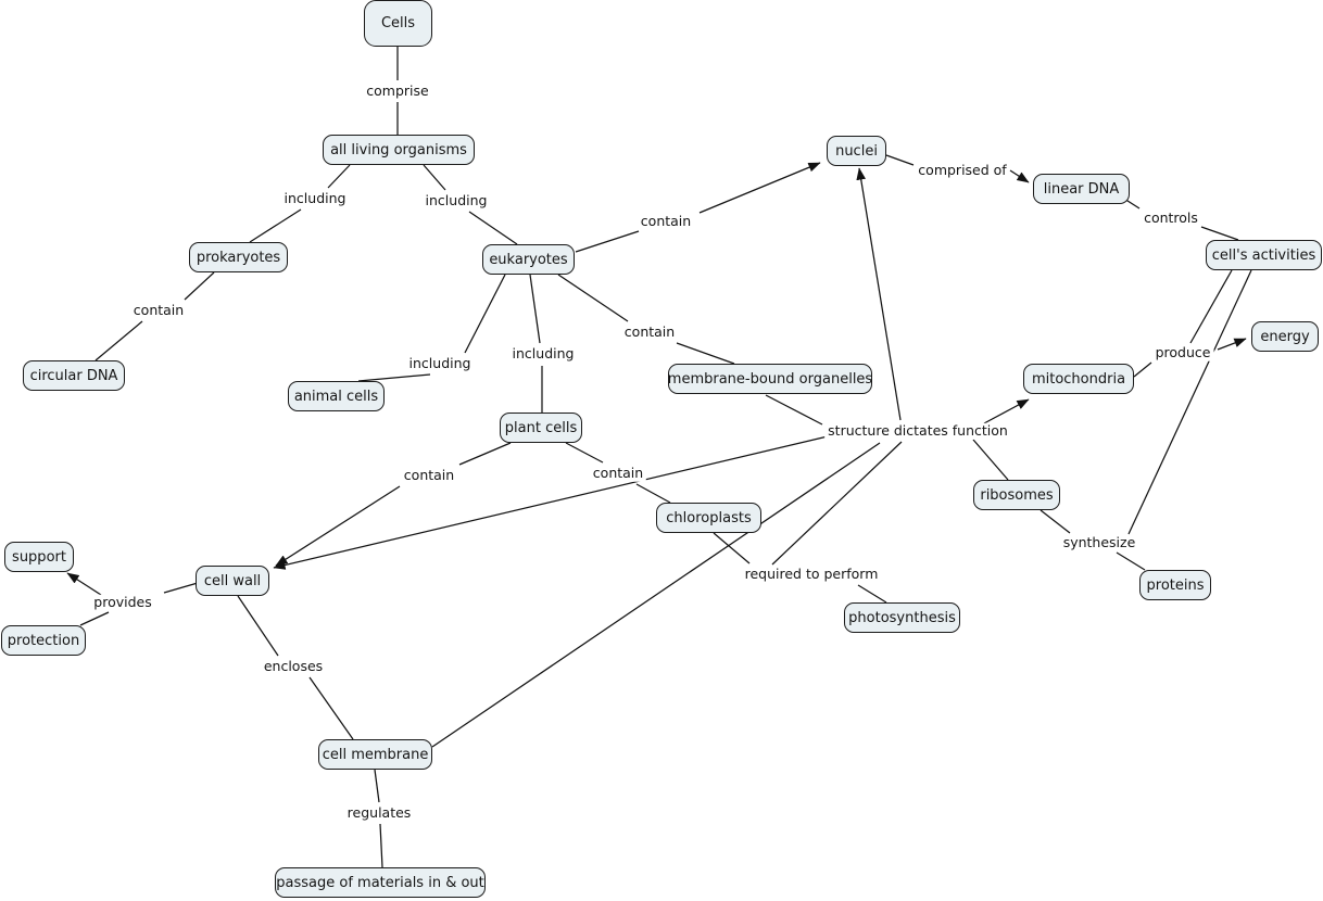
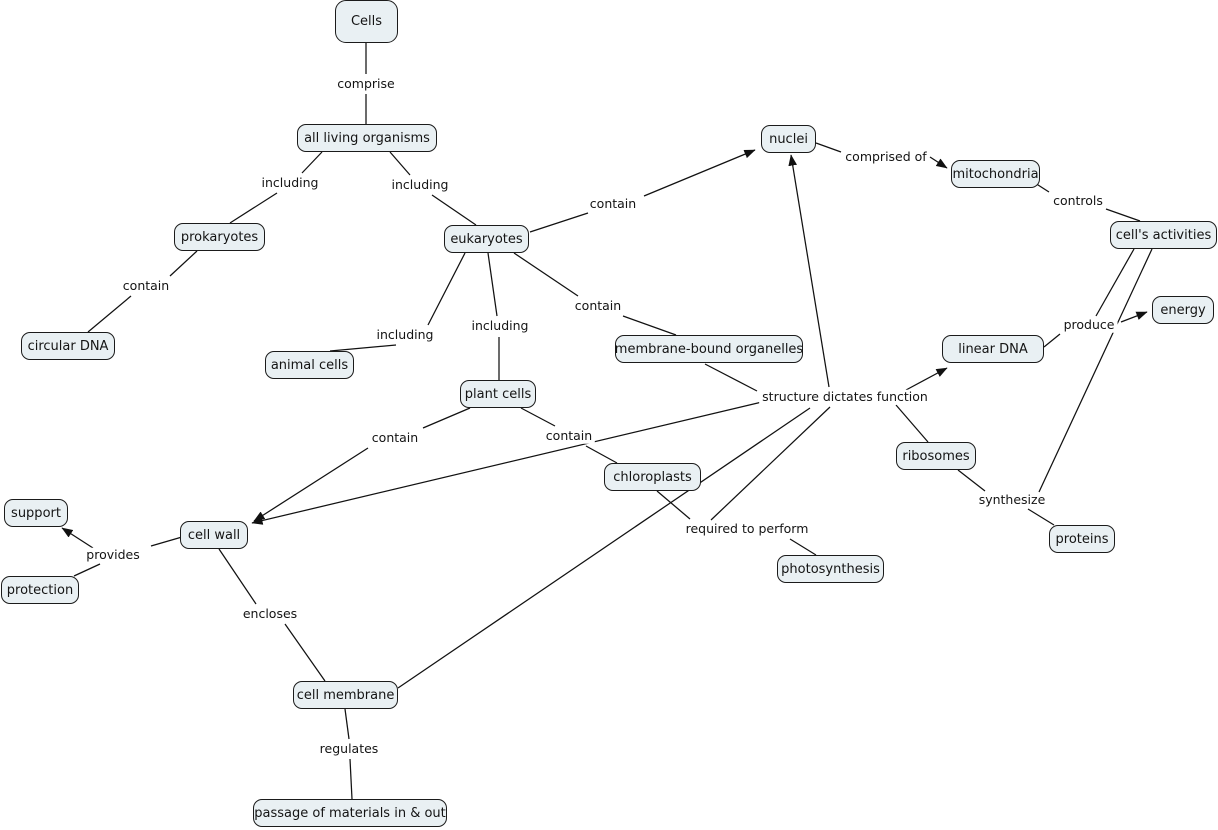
  Cells
  all living organisms
  prokaryotes
  eukaryotes
  circular DNA
  animal cells
  plant cells
  nuclei
- linear DNA
+ mitochondria
  cell's activities
  membrane-bound organelles
- mitochondria
+ linear DNA
  energy
  ribosomes
  proteins
  chloroplasts
  photosynthesis
  cell wall
  support
  protection
  cell membrane
  passage of materials in & out
  comprise
  including
  including
  contain
  contain
  including
  including
  contain
  comprised of
  controls
  produce
  structure dictates function
  synthesize
  contain
  contain
  required to perform
  provides
  encloses
  regulates
